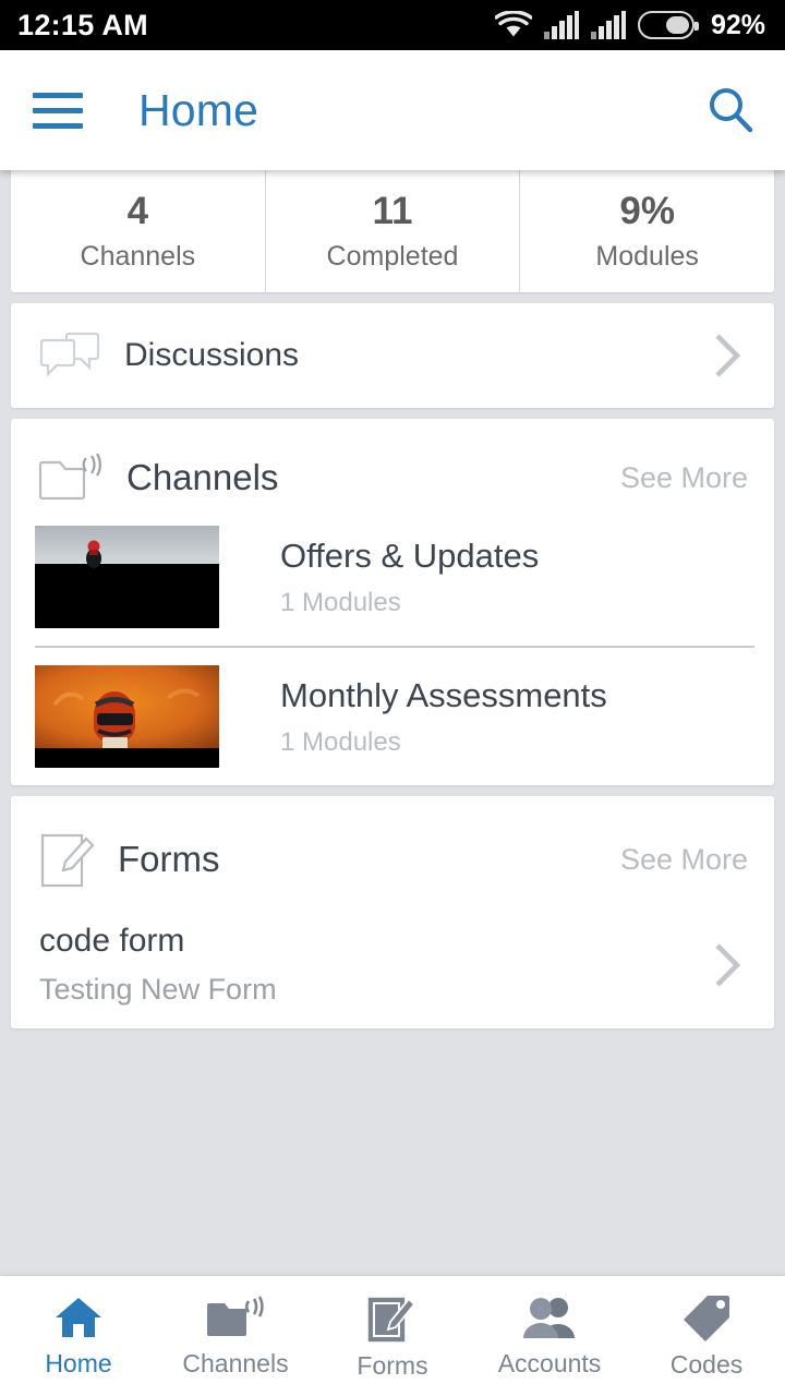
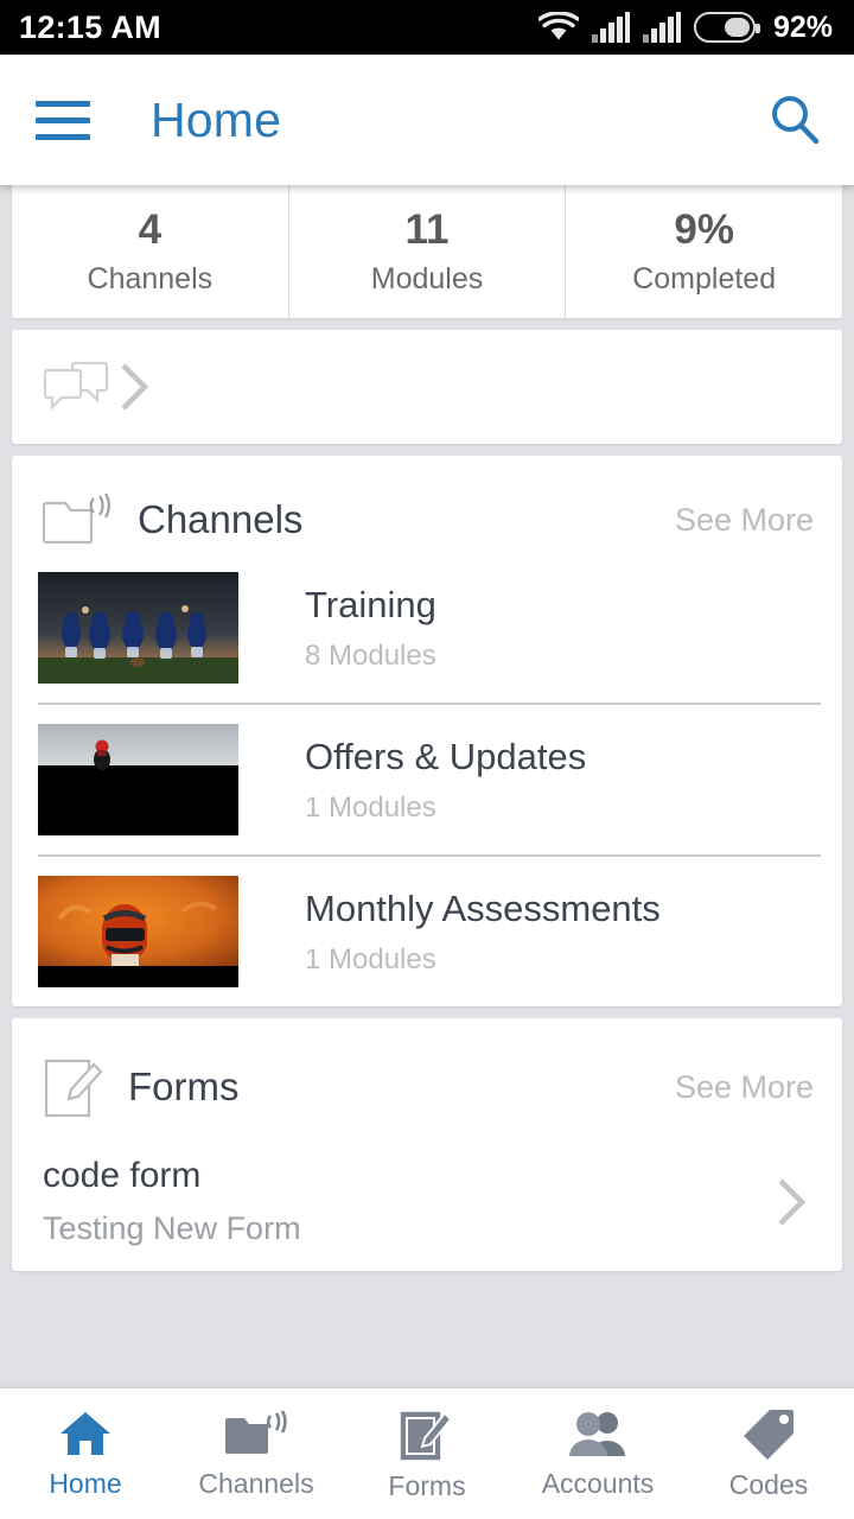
  12:15 AM
  92%
  Home
  4
  Channels
  11
- Completed
+ Modules
  9%
- Modules
+ Completed
- Discussions
  Channels
  See More
+ Training
+ 8 Modules
  Offers & Updates
  1 Modules
  Monthly Assessments
  1 Modules
  Forms
  See More
  code form
  Testing New Form
  Home
  Channels
  Forms
  Accounts
  Codes
